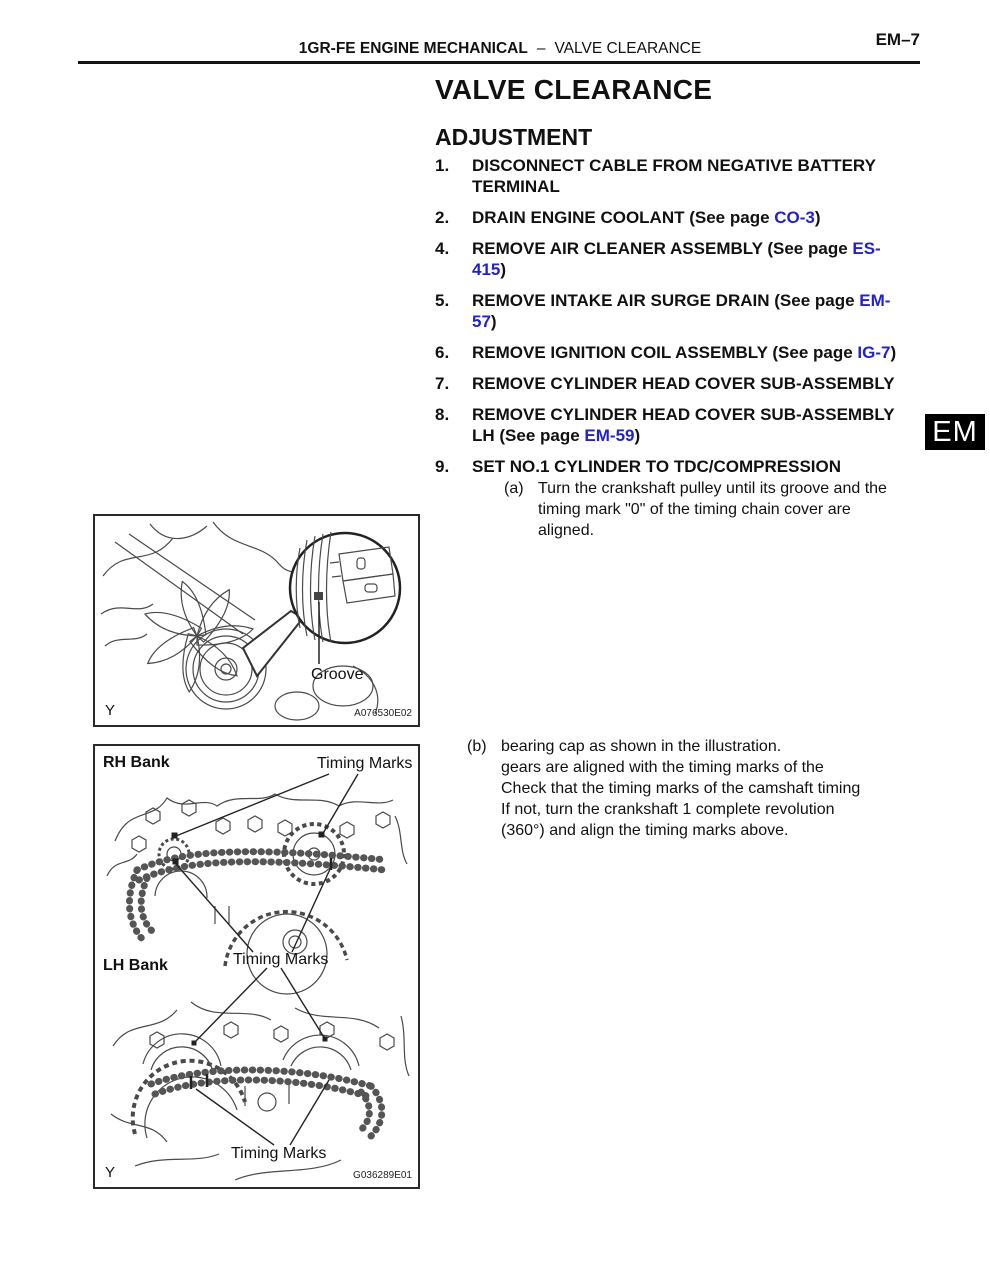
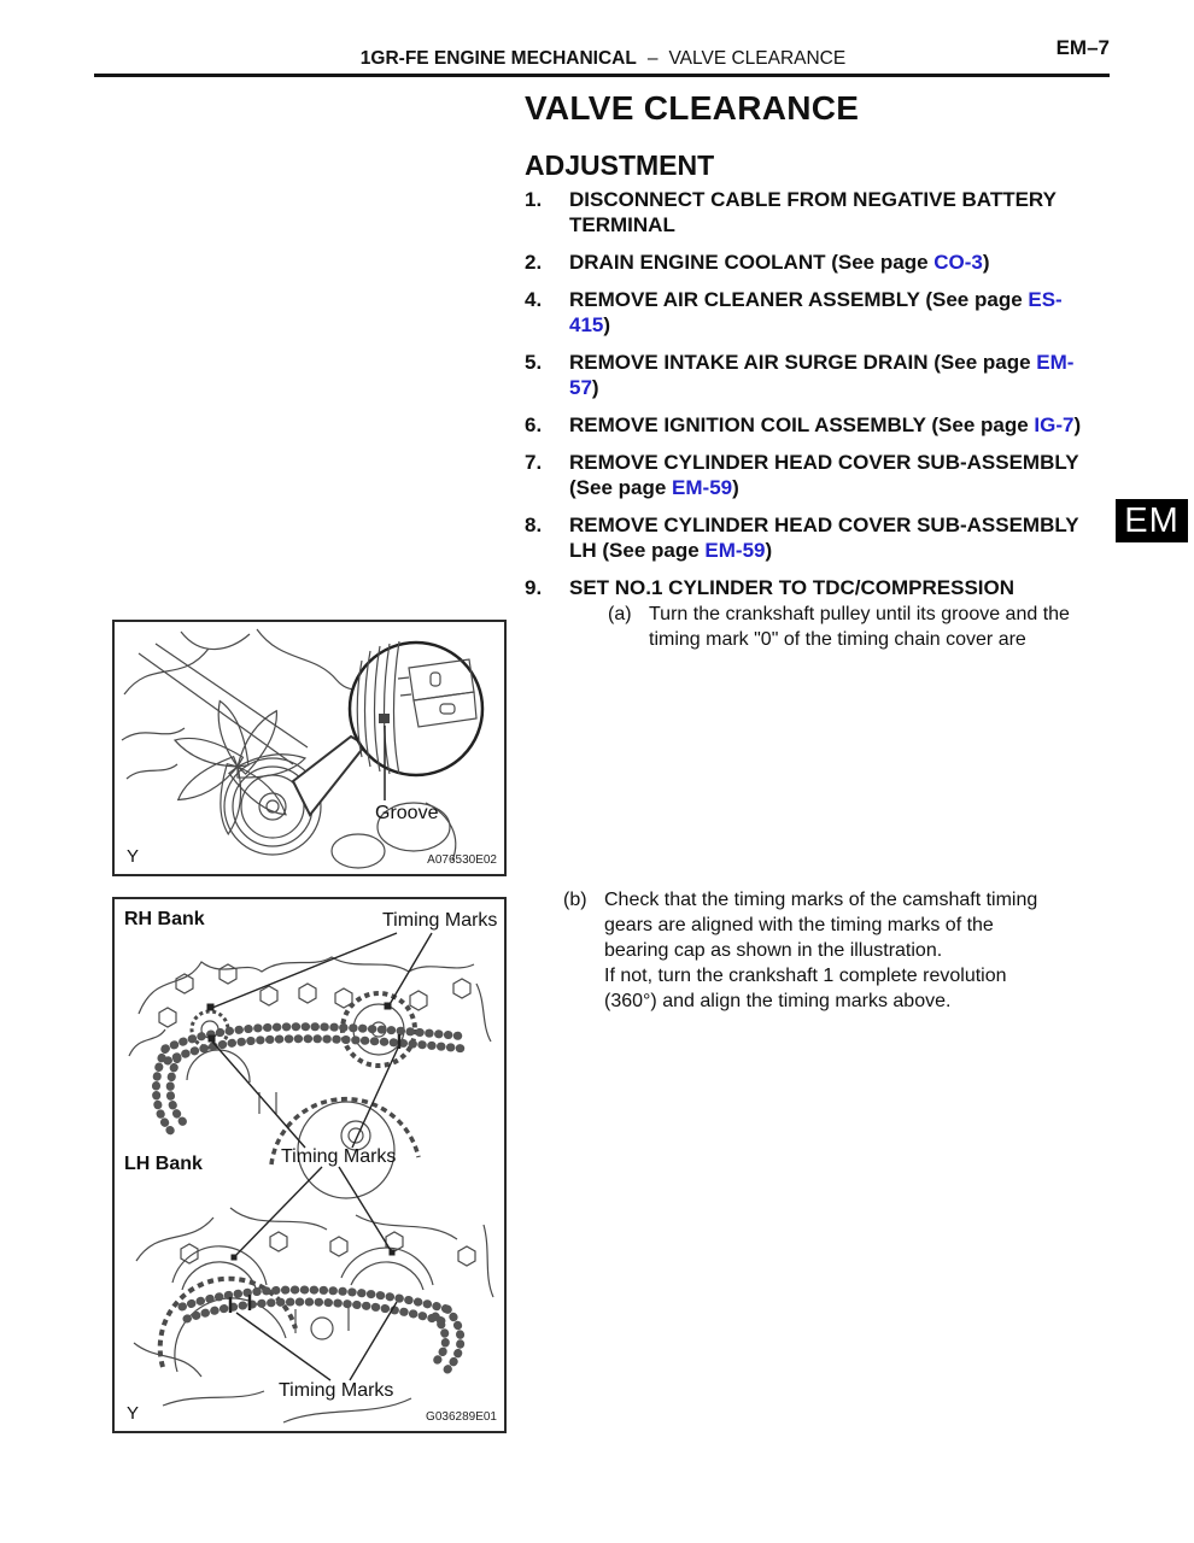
  1GR-FE ENGINE MECHANICAL – VALVE CLEARANCE
  EM–7
  EM
  VALVE CLEARANCE
  ADJUSTMENT
  1.
  DISCONNECT CABLE FROM NEGATIVE BATTERY
  TERMINAL
  2.
  DRAIN ENGINE COOLANT (See page CO-3)
  4.
  REMOVE AIR CLEANER ASSEMBLY (See page ES-
  415)
  5.
  REMOVE INTAKE AIR SURGE DRAIN (See page EM-
  57)
  6.
  REMOVE IGNITION COIL ASSEMBLY (See page IG-7)
  7.
  REMOVE CYLINDER HEAD COVER SUB-ASSEMBLY
+ (See page EM-59)
  8.
  REMOVE CYLINDER HEAD COVER SUB-ASSEMBLY
  LH (See page EM-59)
  9.
  SET NO.1 CYLINDER TO TDC/COMPRESSION
  (a)
  Turn the crankshaft pulley until its groove and the
  timing mark "0" of the timing chain cover are
- aligned.
  (b)
- bearing cap as shown in the illustration.
+ Check that the timing marks of the camshaft timing
  gears are aligned with the timing marks of the
- Check that the timing marks of the camshaft timing
+ bearing cap as shown in the illustration.
  If not, turn the crankshaft 1 complete revolution
  (360°) and align the timing marks above.
  Groove
  Y
  A076530E02
  RH Bank
  Timing Marks
  Timing Marks
  LH Bank
  Timing Marks
  Y
  G036289E01
